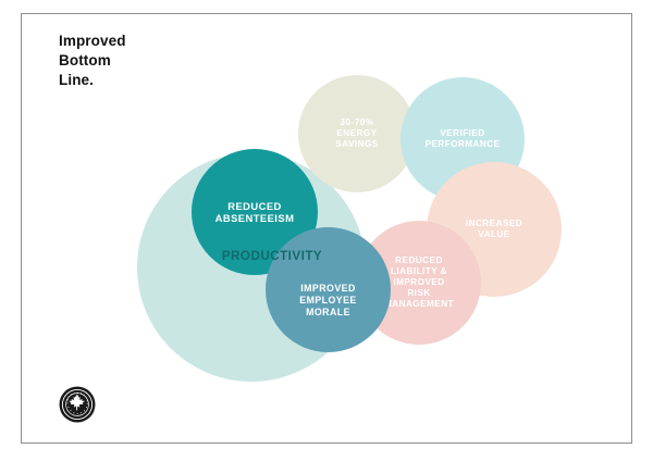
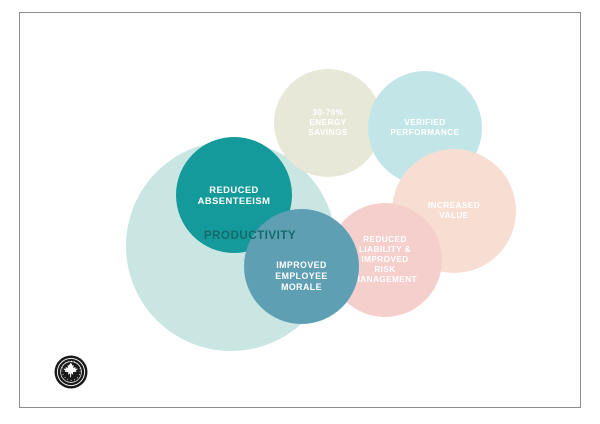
- Improved
- Bottom
- Line.
  30-70%
  ENERGY
  SAVINGS
  VERIFIED
  PERFORMANCE
  INCREASED
  VALUE
  REDUCED
  LIABILITY &
  IMPROVED
  RISK
  ANAGEMENT
  REDUCED
  ABSENTEEISM
  IMPROVED
  EMPLOYEE
  MORALE
  PRODUCTIVITY
